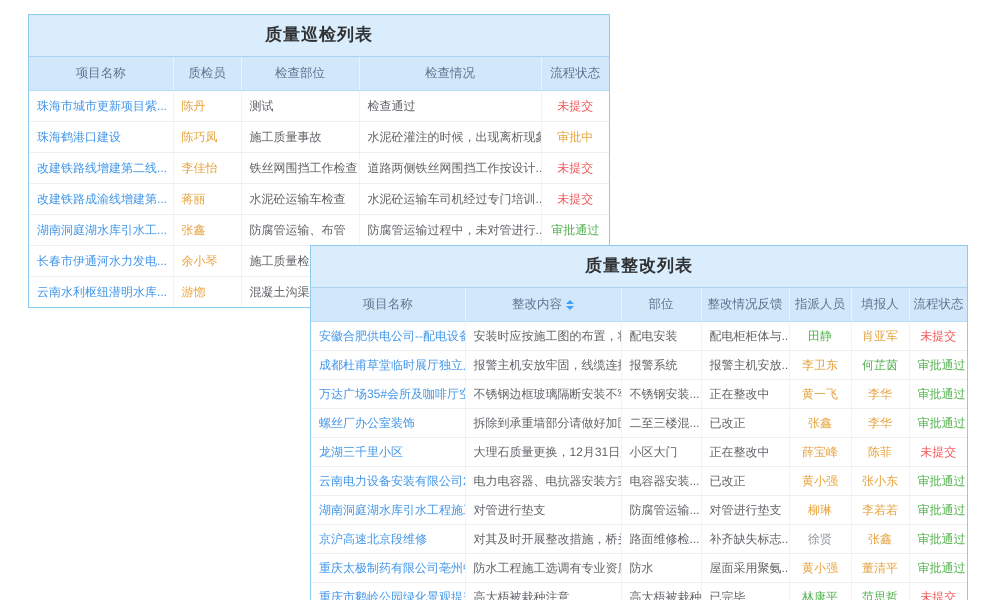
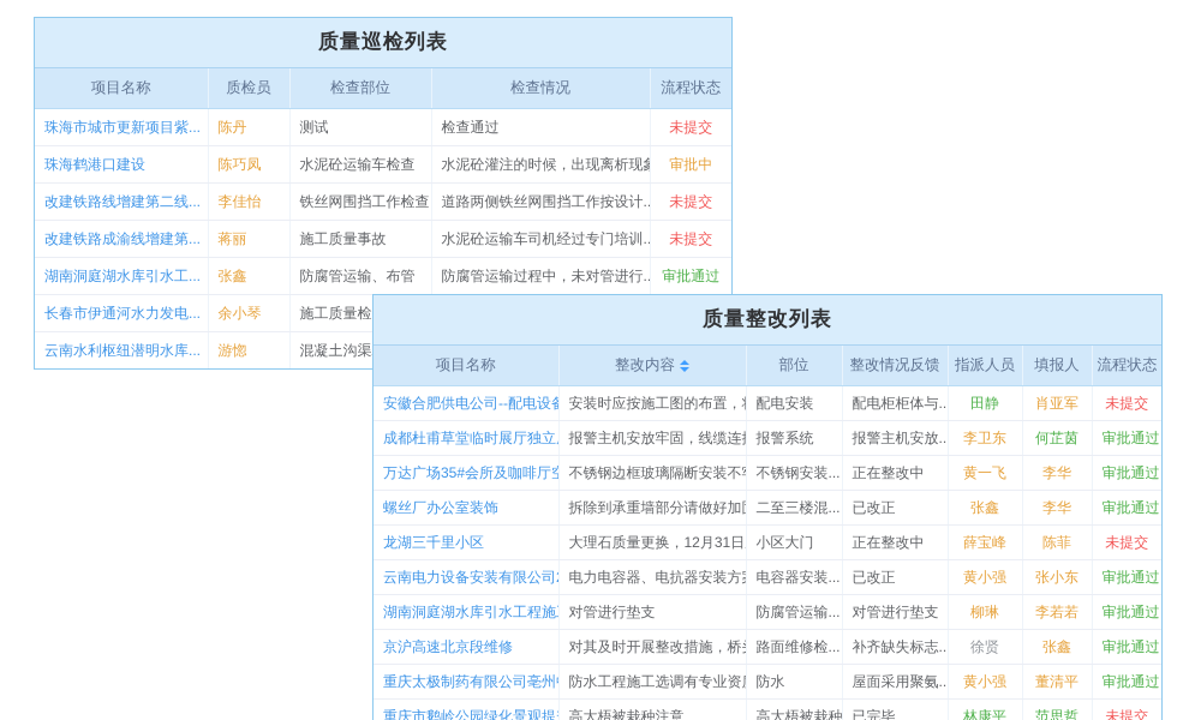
  质量巡检列表
  项目名称	质检员	检查部位	检查情况	流程状态
  珠海市城市更新项目紫...	陈丹	测试	检查通过	未提交
- 珠海鹤港口建设	陈巧凤	施工质量事故	水泥砼灌注的时候，出现离析现	审批中
+ 珠海鹤港口建设	陈巧凤	水泥砼运输车检查	水泥砼灌注的时候，出现离析现	审批中
  改建铁路线增建第二线...	李佳怡	铁丝网围挡工作检查	道路两侧铁丝网围挡工作按设计..	未提交
- 改建铁路成渝线增建第...	蒋丽	水泥砼运输车检查	水泥砼运输车司机经过专门培训..	未提交
+ 改建铁路成渝线增建第...	蒋丽	施工质量事故	水泥砼运输车司机经过专门培训..	未提交
  湖南洞庭湖水库引水工...	张鑫	防腐管运输、布管	防腐管运输过程中，未对管进行..	审批通过
  长春市伊通河水力发电...	余小琴	施工质量检
  云南水利枢纽潜明水库...	游惚	混凝土沟渠
  质量整改列表
  项目名称	整改内容	部位	整改情况反馈	指派人员	填报人	流程状态
  安徽合肥供电公司--配电设备	安装时应按施工图的布置，	配电安装	配电柜柜体与..	田静	肖亚军	未提交
  成都杜甫草堂临时展厅独立	报警主机安放牢固，线缆连	报警系统	报警主机安放..	李卫东	何芷茵	审批通过
  万达广场35#会所及咖啡厅	不锈钢边框玻璃隔断安装不	不锈钢安装...	正在整改中	黄一飞	李华	审批通过
  螺丝厂办公室装饰	拆除到承重墙部分请做好加	二至三楼混...	已改正	张鑫	李华	审批通过
  龙湖三千里小区	大理石质量更换，12月31日	小区大门	正在整改中	薛宝峰	陈菲	未提交
  云南电力设备安装有限公司	电力电容器、电抗器安装方	电容器安装...	已改正	黄小强	张小东	审批通过
  湖南洞庭湖水库引水工程施	对管进行垫支	防腐管运输...	对管进行垫支	柳琳	李若若	审批通过
  京沪高速北京段维修	对其及时开展整改措施，桥	路面维修检...	补齐缺失标志..	徐贤	张鑫	审批通过
  重庆太极制药有限公司亳州	防水工程施工选调有专业资	防水	屋面采用聚氨..	黄小强	董清平	审批通过
  重庆市鹅岭公园绿化景观提	高大梧被栽种注意	高大梧被栽种	已完毕	林康平	范思哲	未提交
